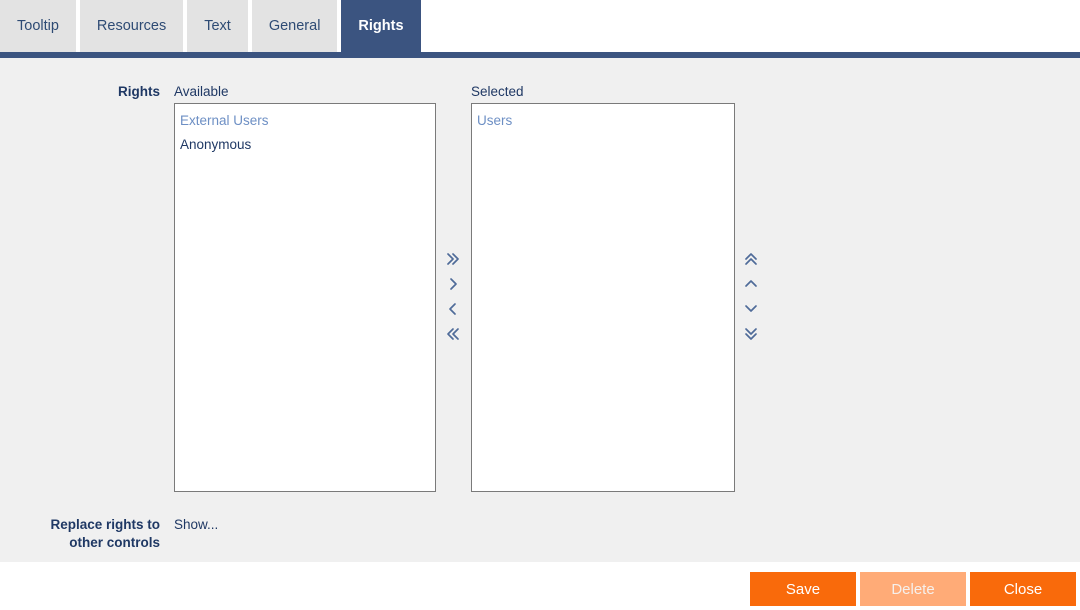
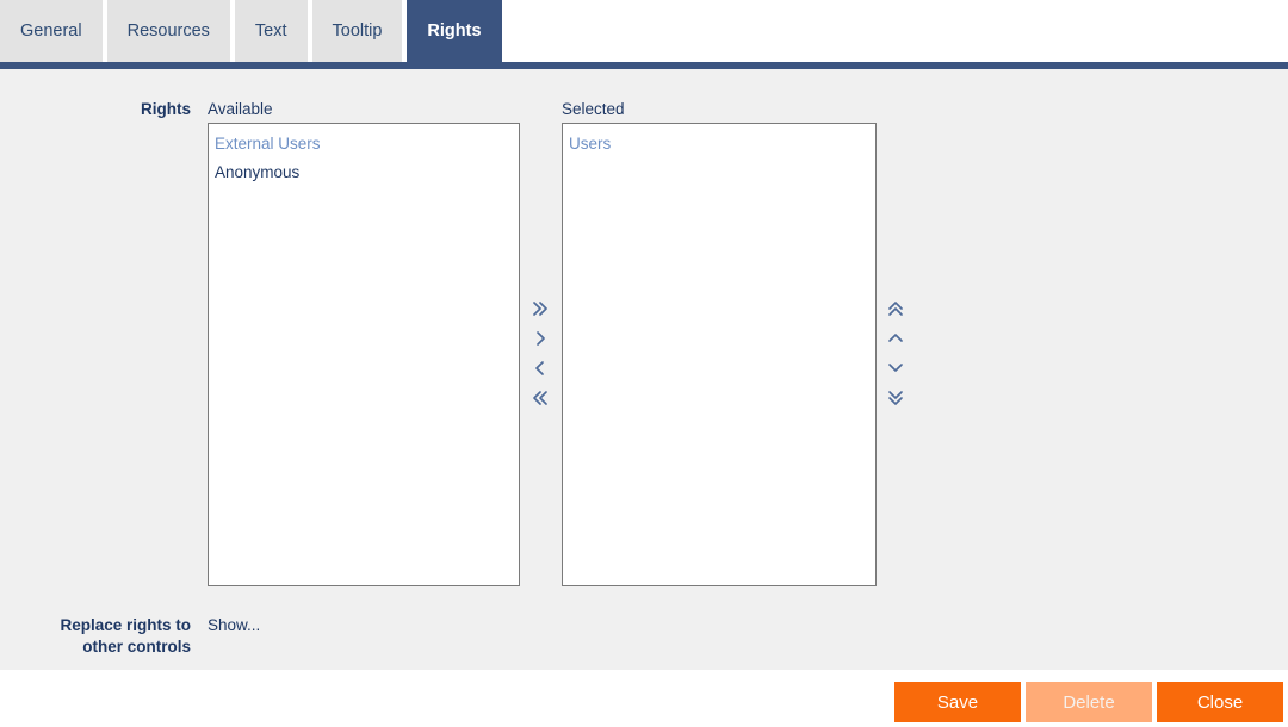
- Tooltip
+ General
  Resources
  Text
- General
+ Tooltip
  Rights
  Rights
  Available
  Selected
  External Users
  Anonymous
  Users
  Replace rights to
  other controls
  Show...
  Save
  Delete
  Close
